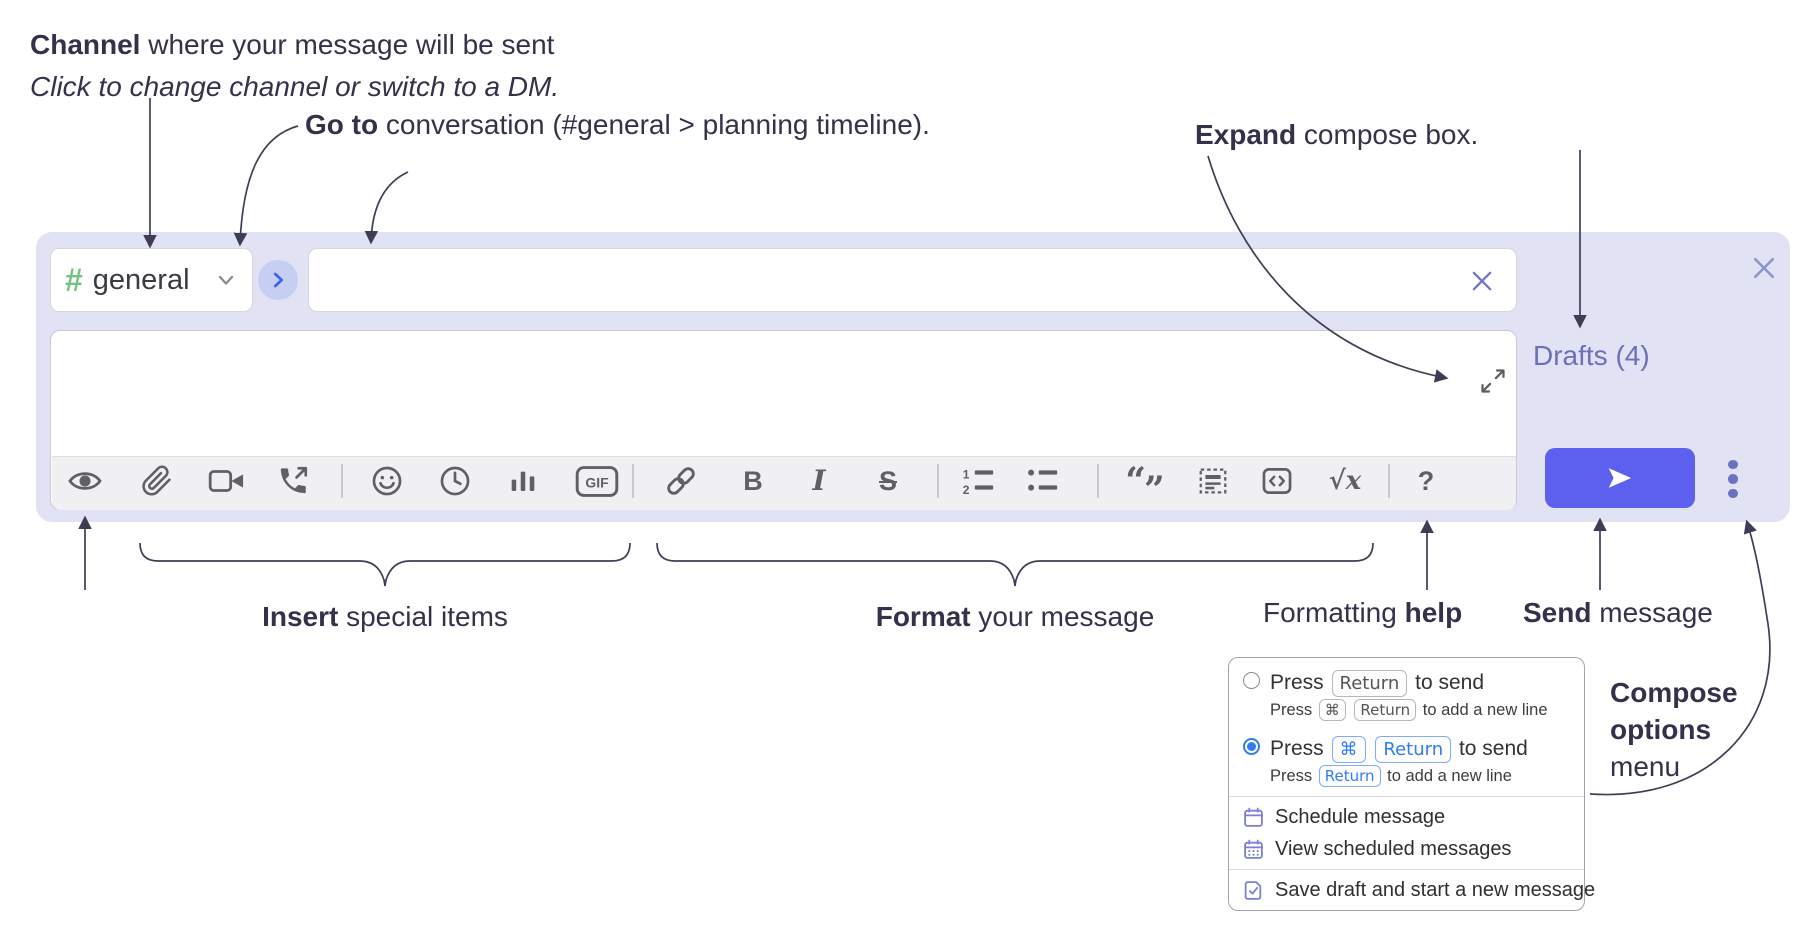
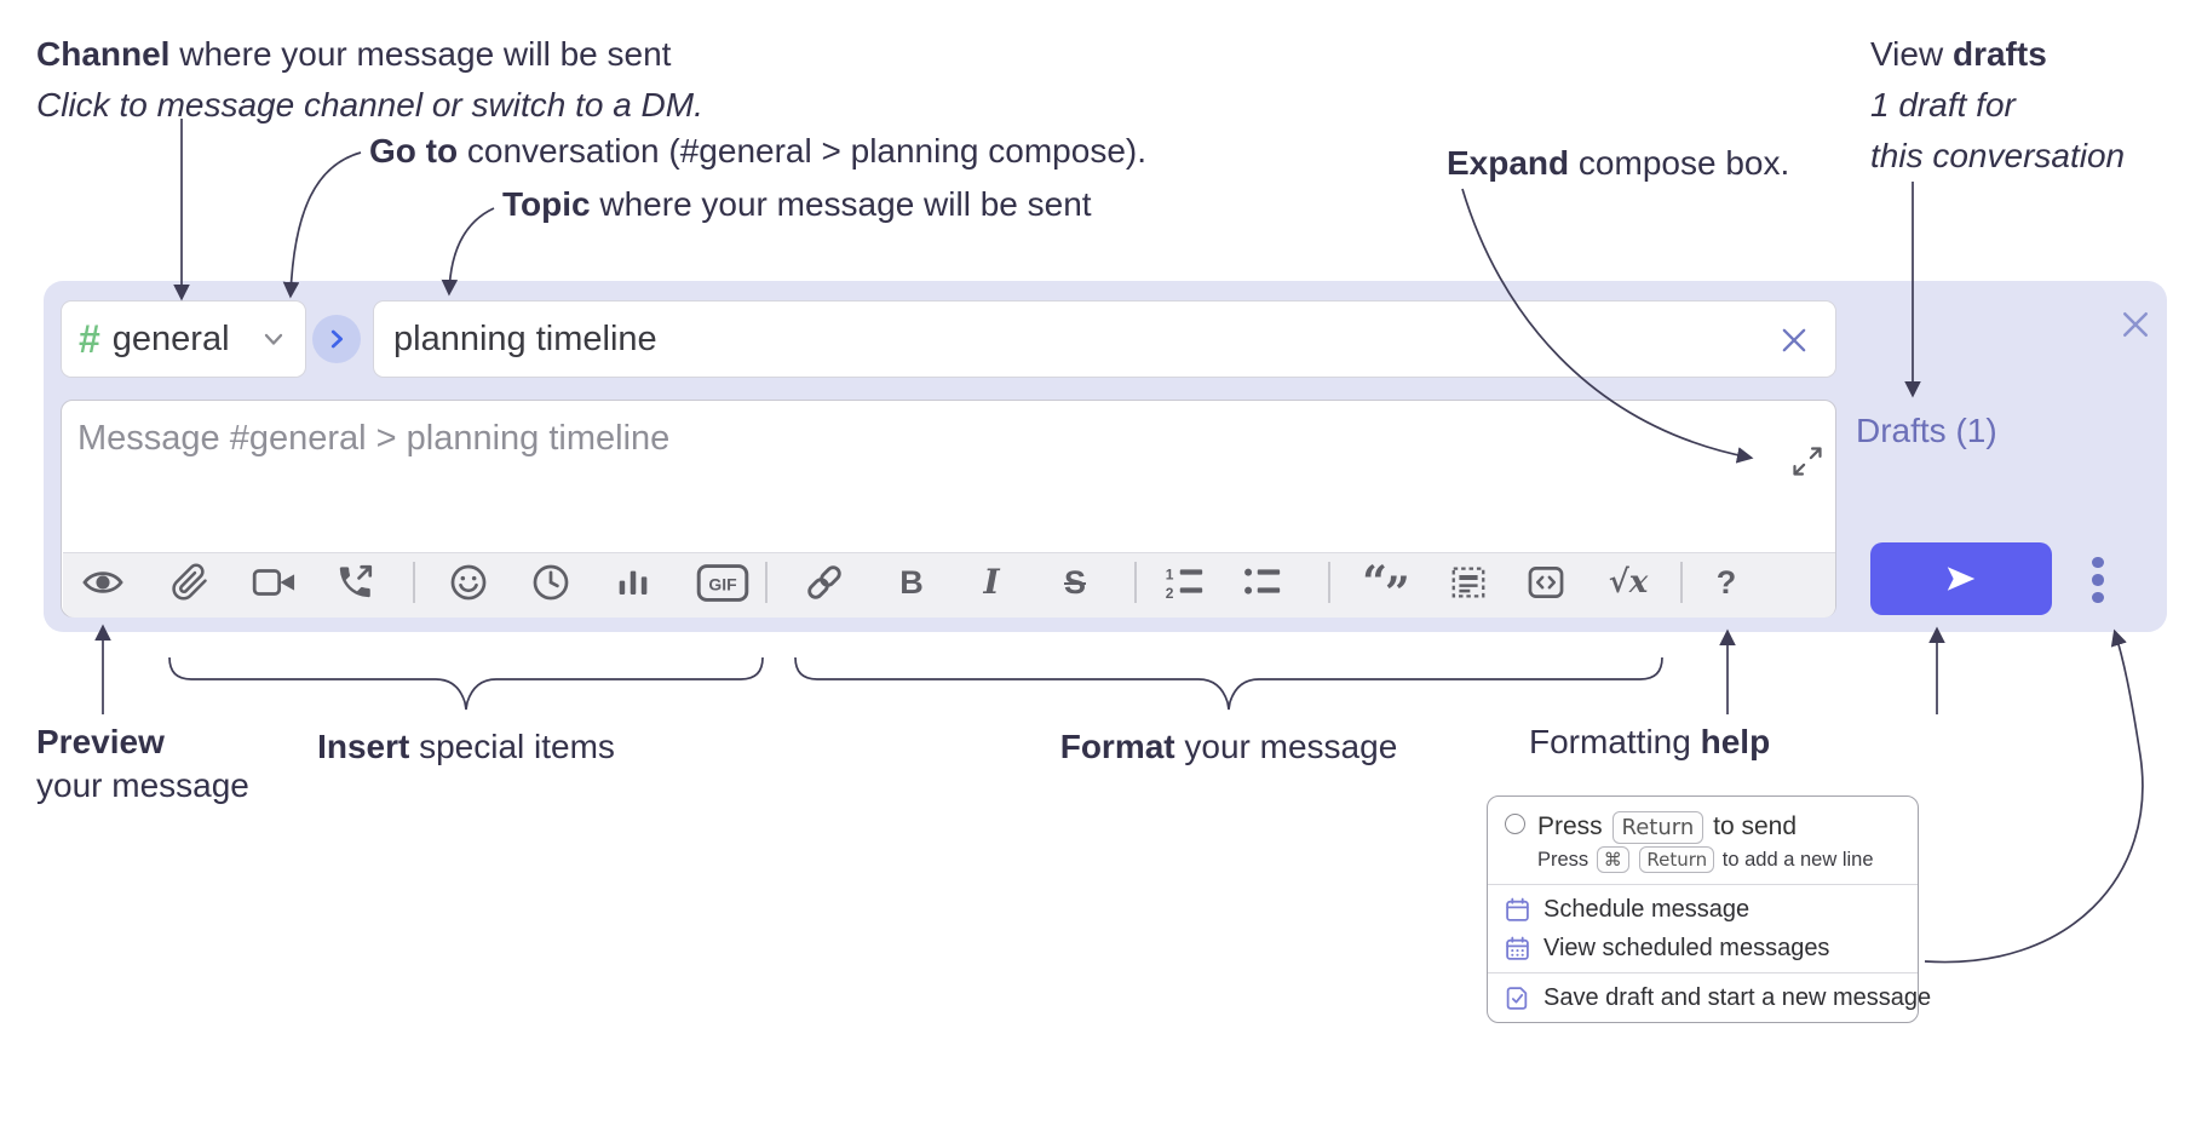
  Channel where your message will be sent
- Click to change channel or switch to a DM.
+ Click to message channel or switch to a DM.
- Go to conversation (#general > planning timeline).
+ Go to conversation (#general > planning compose).
+ Topic where your message will be sent
  Expand compose box.
+ View drafts
+ 1 draft for
+ this conversation
  #
  general
+ planning timeline
+ Message #general > planning timeline
  GIF
  B
  I
  S
  1
  2
  “”
  √x
  ?
- Drafts (4)
+ Drafts (1)
+ Preview
+ your message
  Insert special items
  Format your message
  Formatting help
- Send message
- Compose
- options
- menu
  Press Return to send
  Press ⌘ Return to add a new line
- Press ⌘ Return to send
- Press Return to add a new line
  Schedule message
  View scheduled messages
  Save draft and start a new message
